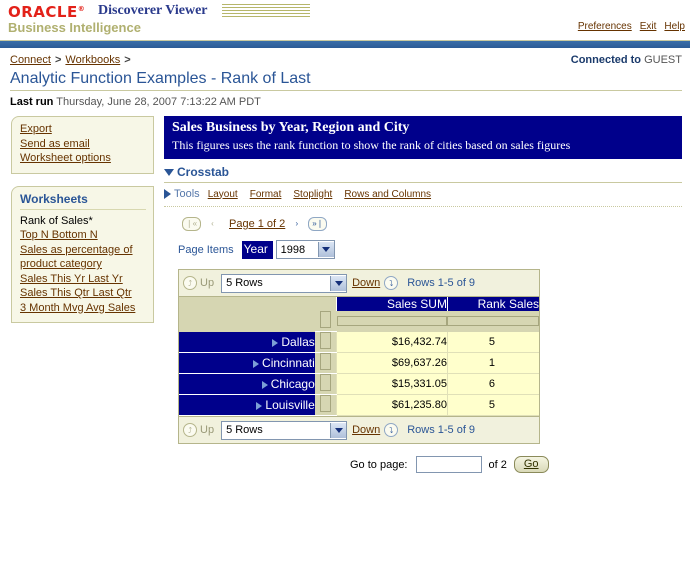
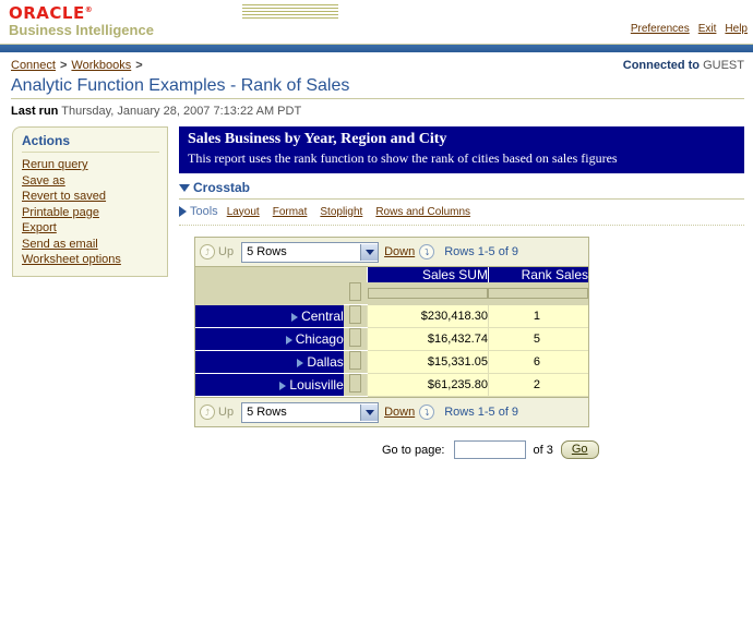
  ORACLE®
- Discoverer Viewer
  Business Intelligence
  Preferences Exit Help
  Connect > Workbooks >
  Connected to GUEST
- Analytic Function Examples - Rank of Last
+ Analytic Function Examples - Rank of Sales
- Last run Thursday, June 28, 2007 7:13:22 AM PDT
+ Last run Thursday, January 28, 2007 7:13:22 AM PDT
+ Actions
+ Rerun query
+ Save as
+ Revert to saved
+ Printable page
  Export
  Send as email
  Worksheet options
- Worksheets
- Rank of Sales*
- Top N Bottom N
- Sales as percentage of product category
- Sales This Yr Last Yr
- Sales This Qtr Last Qtr
- 3 Month Mvg Avg Sales
  Sales Business by Year, Region and City
- This figures uses the rank function to show the rank of cities based on sales figures
+ This report uses the rank function to show the rank of cities based on sales figures
  Crosstab
  Tools
  Layout
  Format
  Stoplight
  Rows and Columns
- ❘«
- ‹
- Page 1 of 2
- ›
- »❘
- Page Items
- Year
- 1998
  ⤴
  Up
  5 Rows
  Down
  ⤵
  Rows 1-5 of 9
  		Sales SUM	Rank Sales
+ Central		$230,418.30	1
- Dallas		$16,432.74	5
+ Chicago		$16,432.74	5
- Cincinnati		$69,637.26	1
- Chicago		$15,331.05	6
+ Dallas		$15,331.05	6
- Louisville		$61,235.80	5
+ Louisville		$61,235.80	2
  ⤴
  Up
  5 Rows
  Down
  ⤵
  Rows 1-5 of 9
  Go to page:
- of 2
+ of 3
  Go
